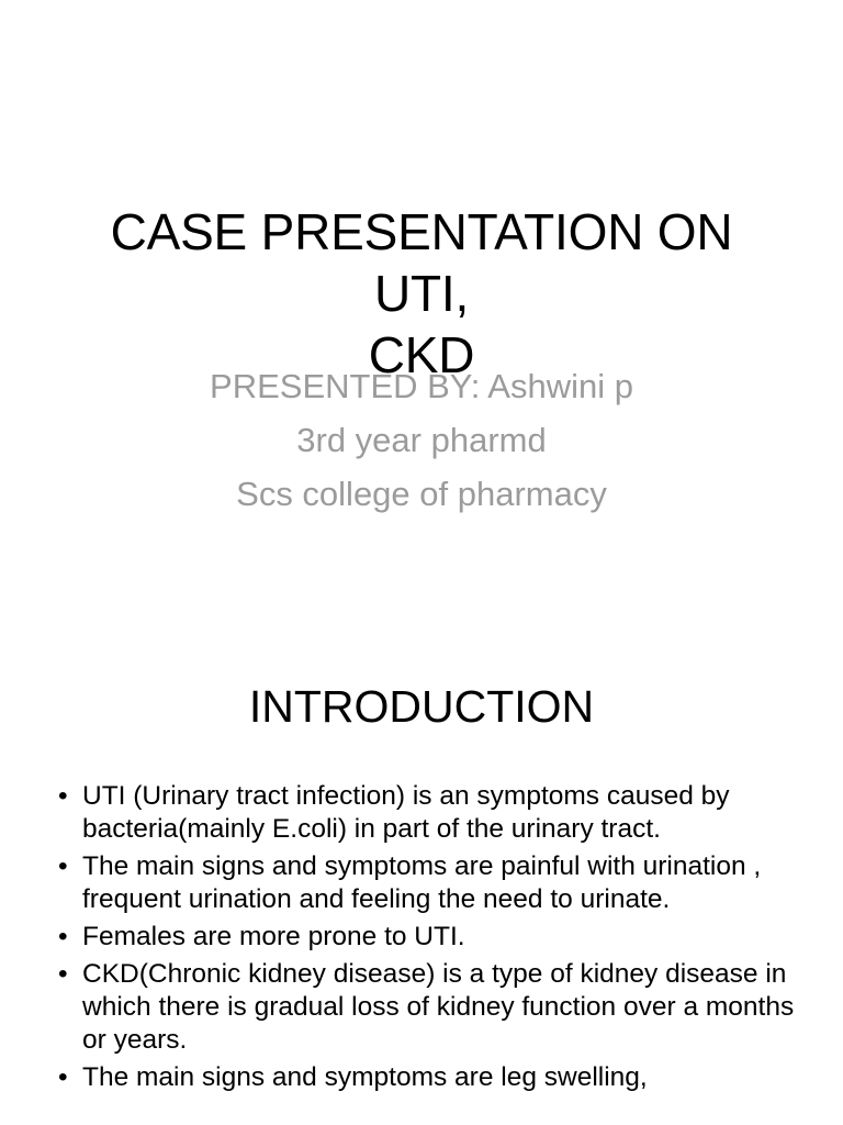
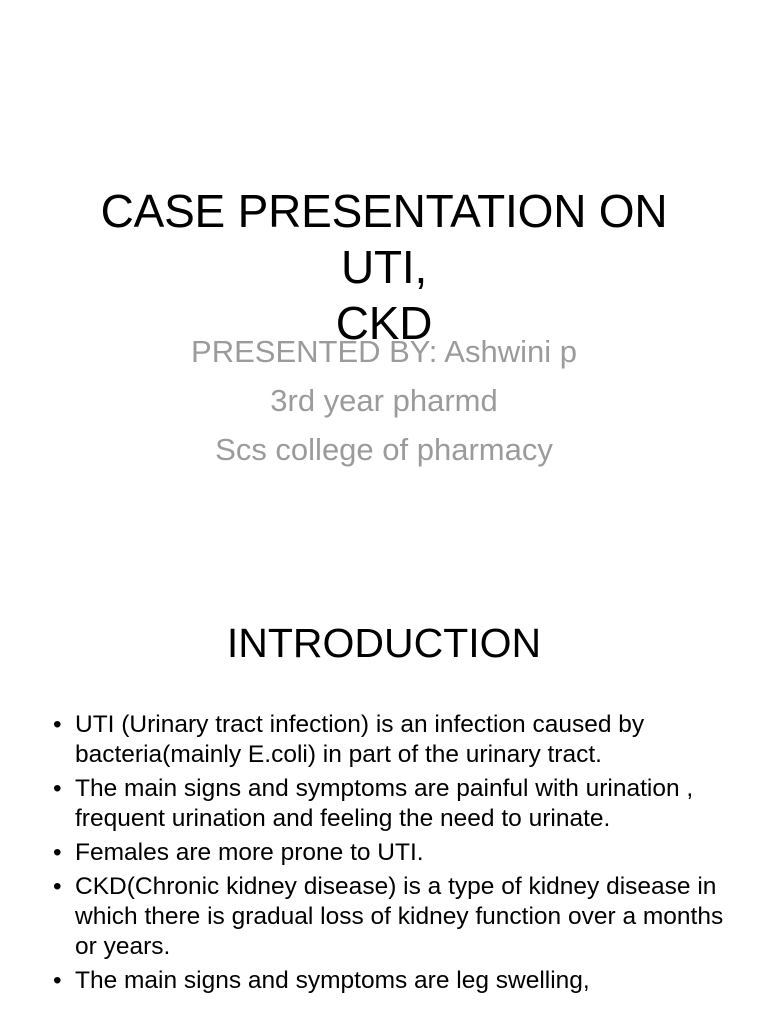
  CASE PRESENTATION ON UTI,
  CKD
  PRESENTED BY: Ashwini p
  3rd year pharmd
  Scs college of pharmacy
  INTRODUCTION
  •
- UTI (Urinary tract infection) is an symptoms caused by bacteria(mainly E.coli) in part of the urinary tract.
+ UTI (Urinary tract infection) is an infection caused by bacteria(mainly E.coli) in part of the urinary tract.
  •
  The main signs and symptoms are painful with urination , frequent urination and feeling the need to urinate.
  •
  Females are more prone to UTI.
  •
  CKD(Chronic kidney disease) is a type of kidney disease in which there is gradual loss of kidney function over a months or years.
  •
  The main signs and symptoms are leg swelling,
